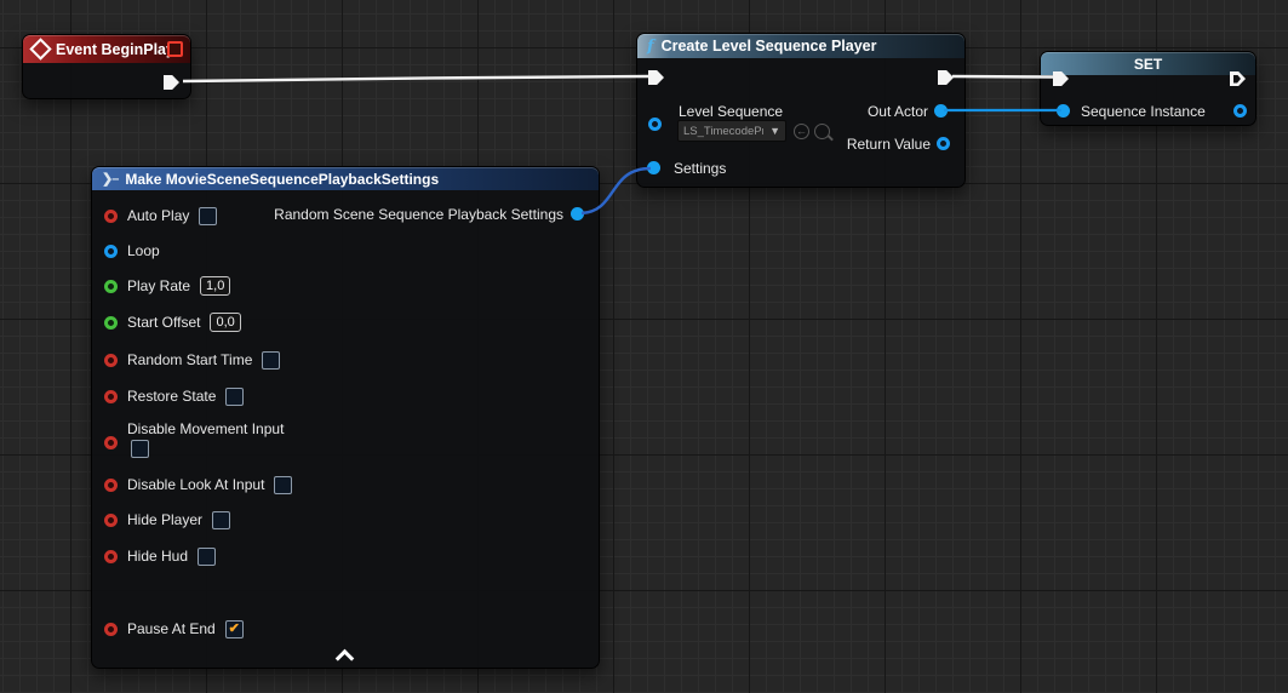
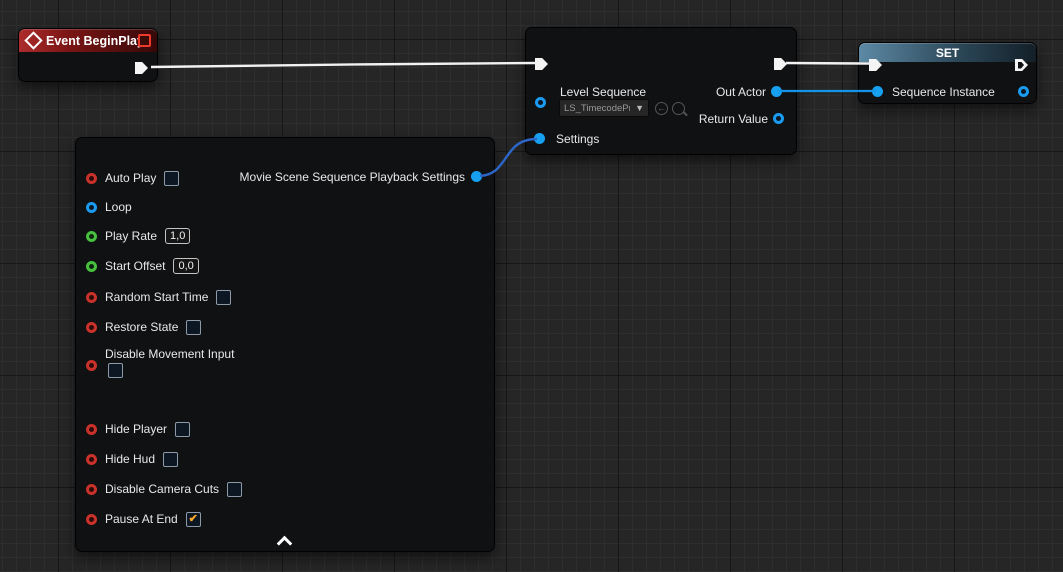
  Event BeginPla
- f
- Create Level Sequence Player
  Level Sequence
  LS_TimecodeP
  ▼
  ←
  Out Actor
  Return Value
  Settings
  SET
  Sequence Instance
- ❯–
- Make MovieSceneSequencePlaybackSettings
- Random Scene Sequence Playback Settings
+ Movie Scene Sequence Playback Settings
  Auto Play
  Loop
  Play Rate
  1,0
  Start Offset
  0,0
  Random Start Time
  Restore State
  Disable Movement Input
- Disable Look At Input
  Hide Player
  Hide Hud
+ Disable Camera Cuts
  Pause At End
  ✔
